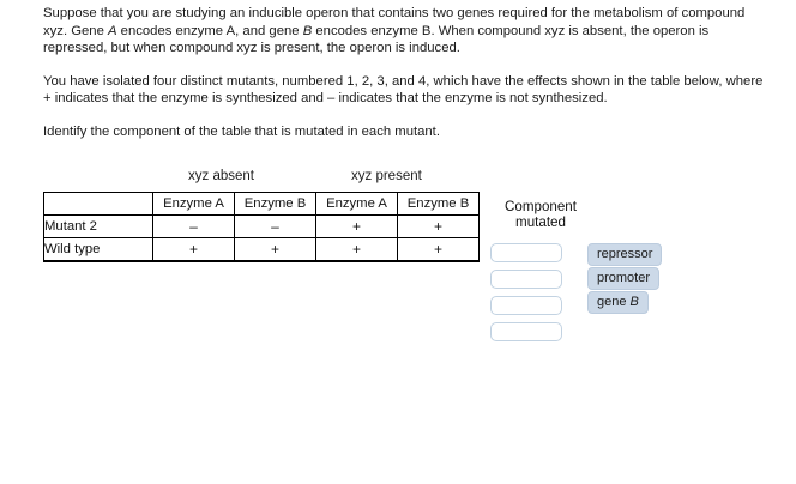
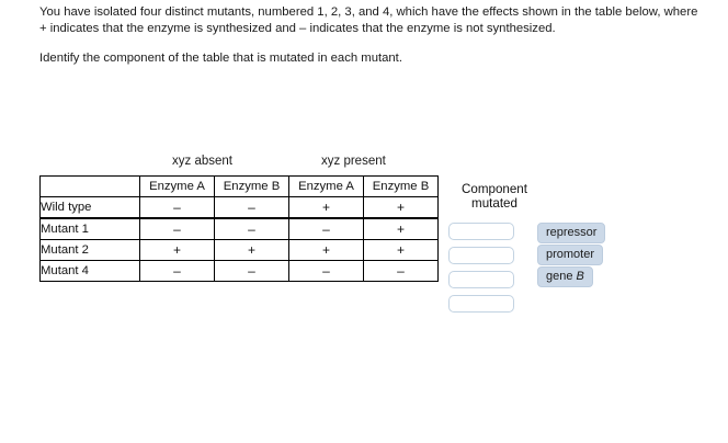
- Suppose that you are studying an inducible operon that contains two genes required for the metabolism of compound xyz. Gene A encodes enzyme A, and gene B encodes enzyme B. When compound xyz is absent, the operon is repressed, but when compound xyz is present, the operon is induced.
  You have isolated four distinct mutants, numbered 1, 2, 3, and 4, which have the effects shown in the table below, where + indicates that the enzyme is synthesized and – indicates that the enzyme is not synthesized.
  Identify the component of the table that is mutated in each mutant.
  xyz absent
  xyz present
  	Enzyme A	Enzyme B	Enzyme A	Enzyme B
- Mutant 2	–	–	+	+
+ Wild type	–	–	+	+
+ Mutant 1	–	–	–	+
- Wild type	+	+	+	+
+ Mutant 2	+	+	+	+
+ Mutant 4	–	–	–	–
  Component
  mutated
  repressor
  promoter
  gene B
